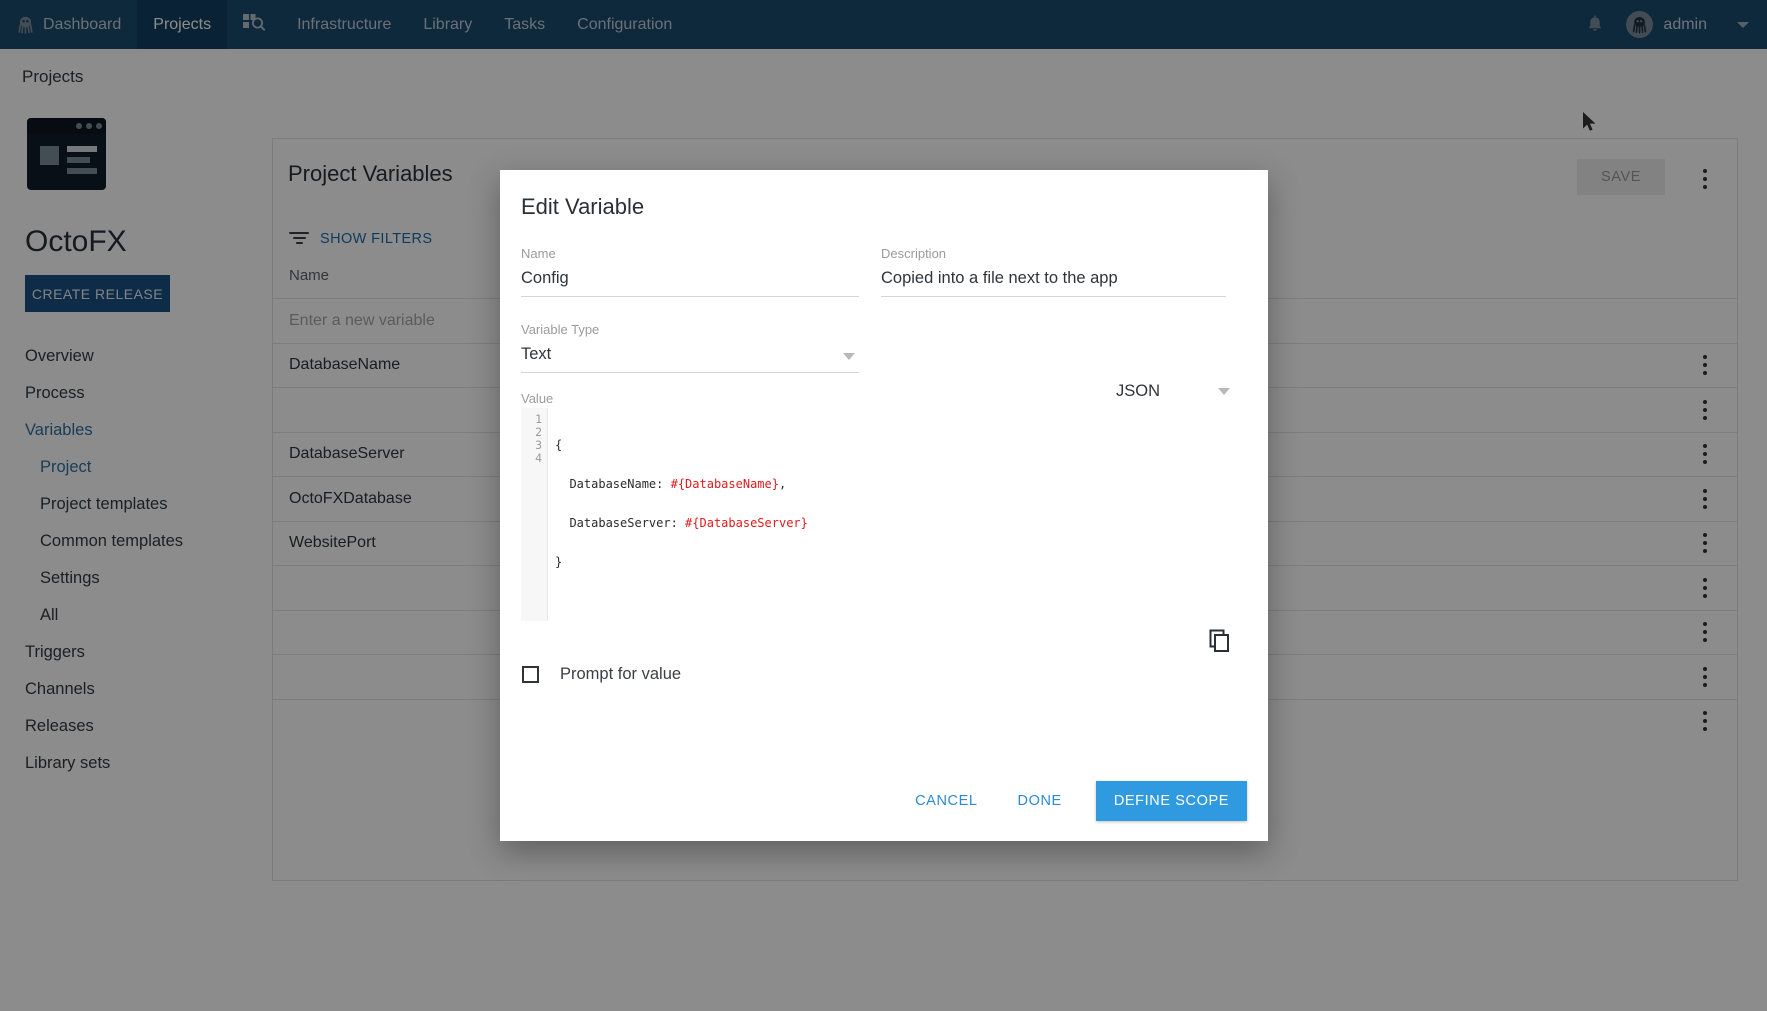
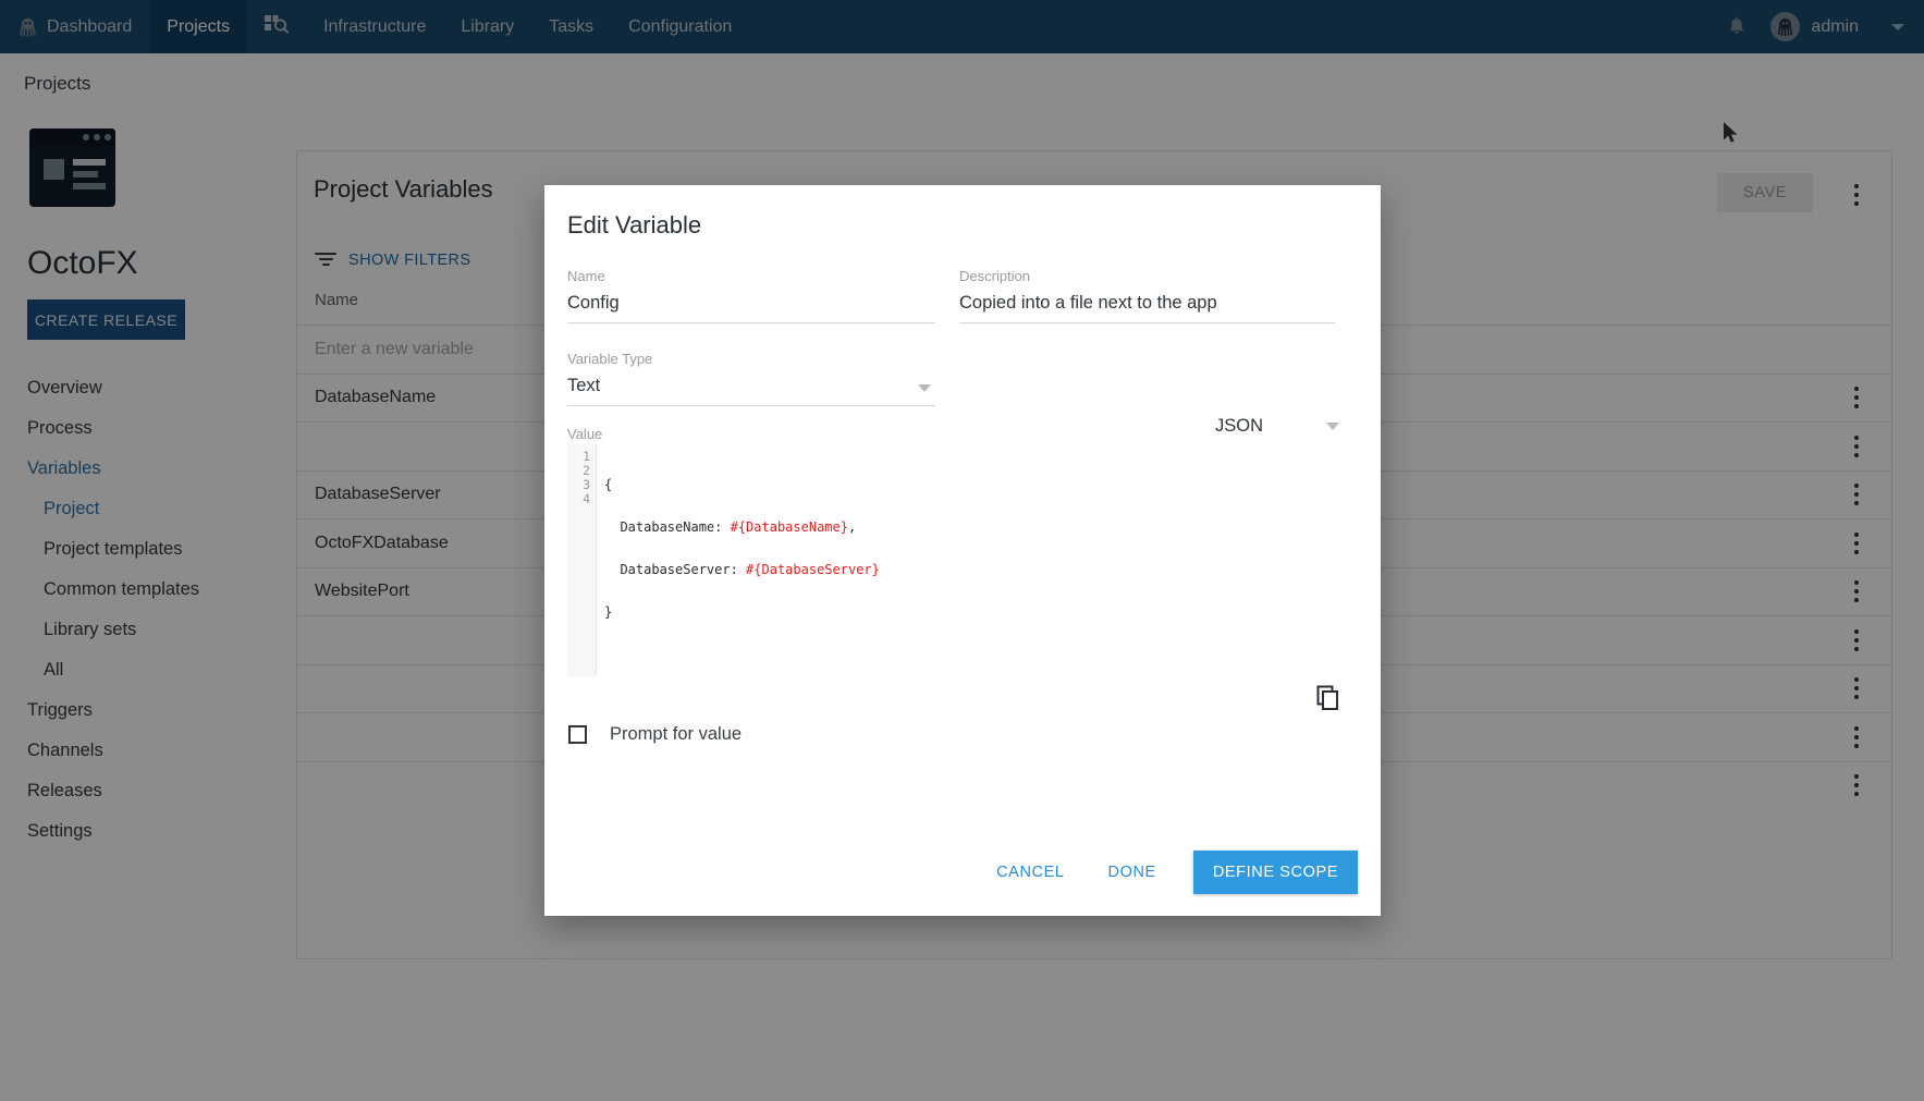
  Dashboard
  Projects
  Infrastructure
  Library
  Tasks
  Configuration
  admin
  Projects
  OctoFX
  CREATE RELEASE
  Overview
  Process
  Variables
  Project
  Project templates
  Common templates
- Settings
+ Library sets
  All
  Triggers
  Channels
  Releases
- Library sets
+ Settings
  Project Variables
  SAVE
  SHOW FILTERS
  Name
  Enter a new variable
  DatabaseName
  DatabaseServer
  OctoFXDatabase
  WebsitePort
  Edit Variable
  Name
  Config
  Description
  Copied into a file next to the app
  Variable Type
  Text
  Value
  JSON
  1
  2
  3
  4
  {
  DatabaseName: #{DatabaseName},
  DatabaseServer: #{DatabaseServer}
  }
  Prompt for value
  CANCEL
  DONE
  DEFINE SCOPE
